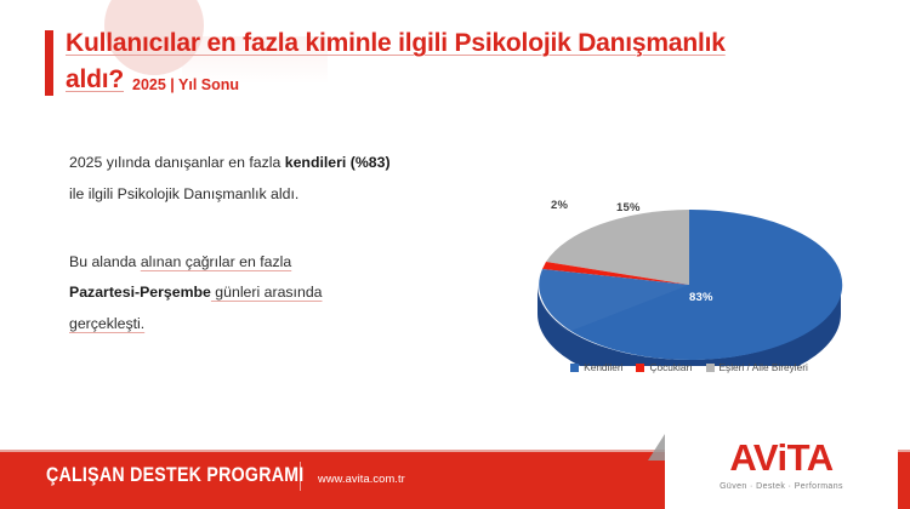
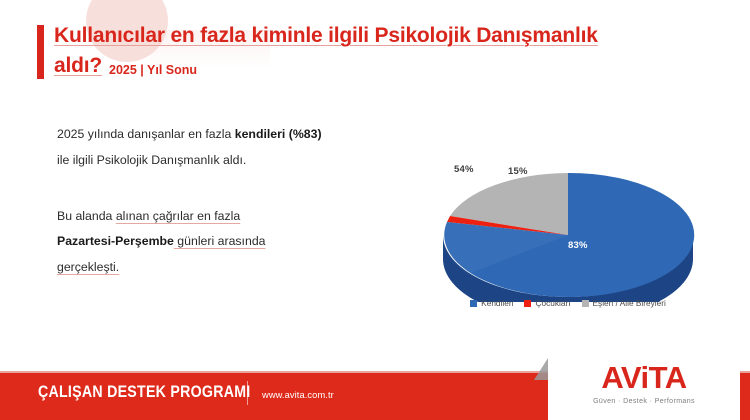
  Kullanıcılar en fazla kiminle ilgili Psikolojik Danışmanlık
  aldı?
  2025 | Yıl Sonu
  2025 yılında danışanlar en fazla kendileri (%83)
  ile ilgili Psikolojik Danışmanlık aldı.
  Bu alanda alınan çağrılar en fazla
  Pazartesi-Perşembe günleri arasında
  gerçekleşti.
  83%
  15%
- 2%
+ 54%
  Kendileri
  Çocukları
  Eşleri / Aile Bireyleri
  ÇALIŞAN DESTEK PROGRAMI
  www.avita.com.tr
  AViTA
